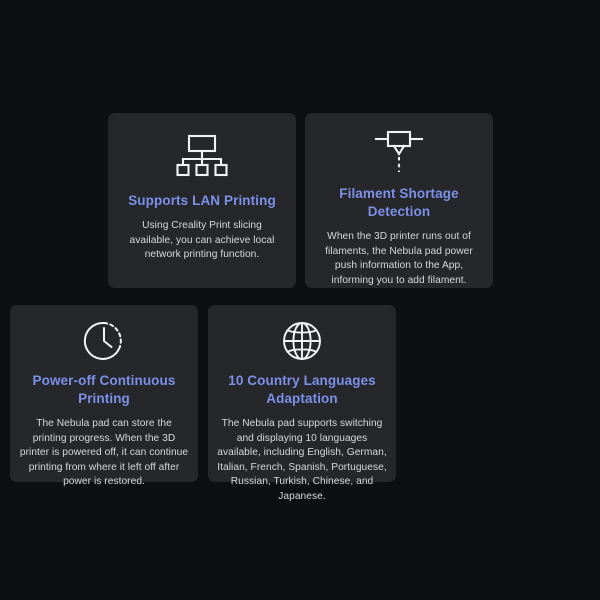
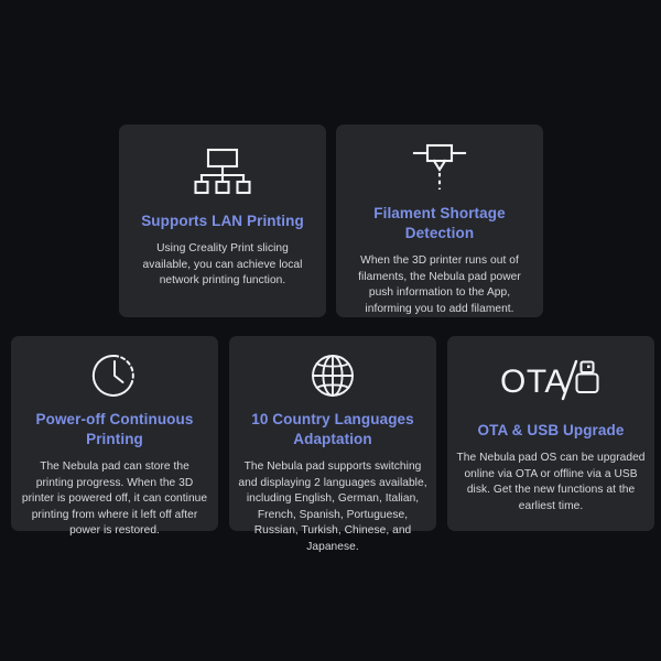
  Supports LAN Printing
  Using Creality Print slicing available, you can achieve local network printing function.
  Filament Shortage Detection
  When the 3D printer runs out of filaments, the Nebula pad power push information to the App, informing you to add filament.
  Power-off Continuous Printing
  The Nebula pad can store the printing progress. When the 3D printer is powered off, it can continue printing from where it left off after power is restored.
  10 Country Languages Adaptation
- The Nebula pad supports switching and displaying 10 languages available, including English, German, Italian, French, Spanish, Portuguese, Russian, Turkish, Chinese, and Japanese.
+ The Nebula pad supports switching and displaying 2 languages available, including English, German, Italian, French, Spanish, Portuguese, Russian, Turkish, Chinese, and Japanese.
+ OTA
+ OTA & USB Upgrade
+ The Nebula pad OS can be upgraded online via OTA or offline via a USB disk. Get the new functions at the earliest time.
